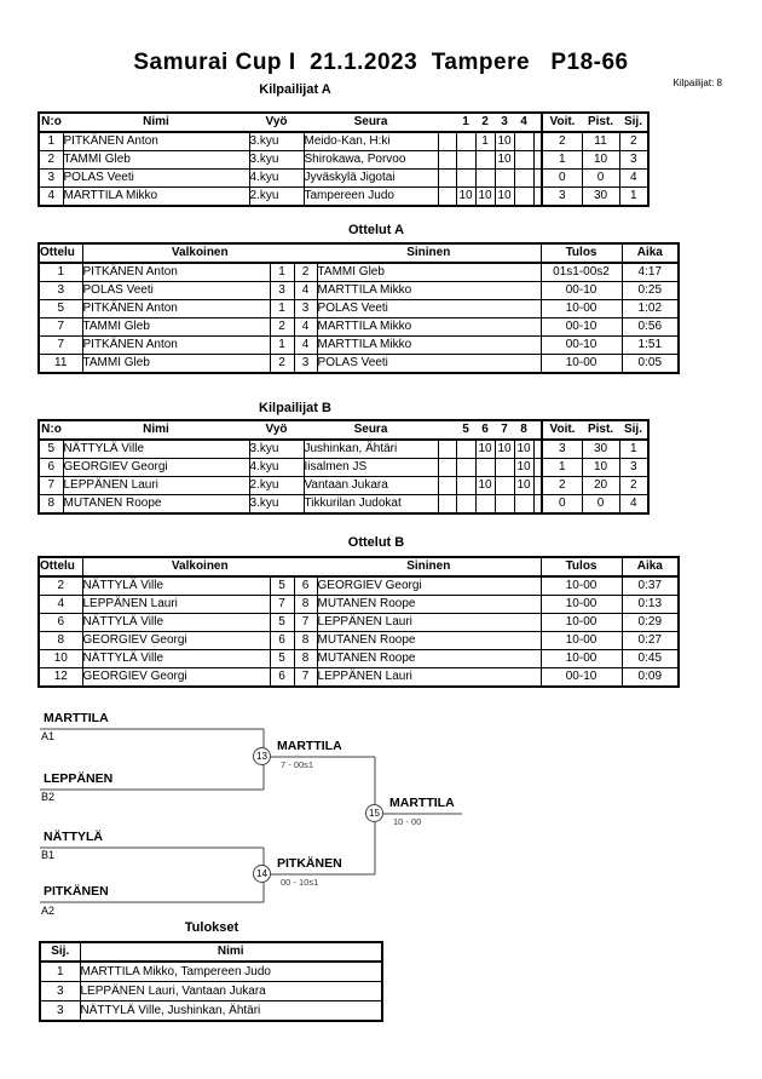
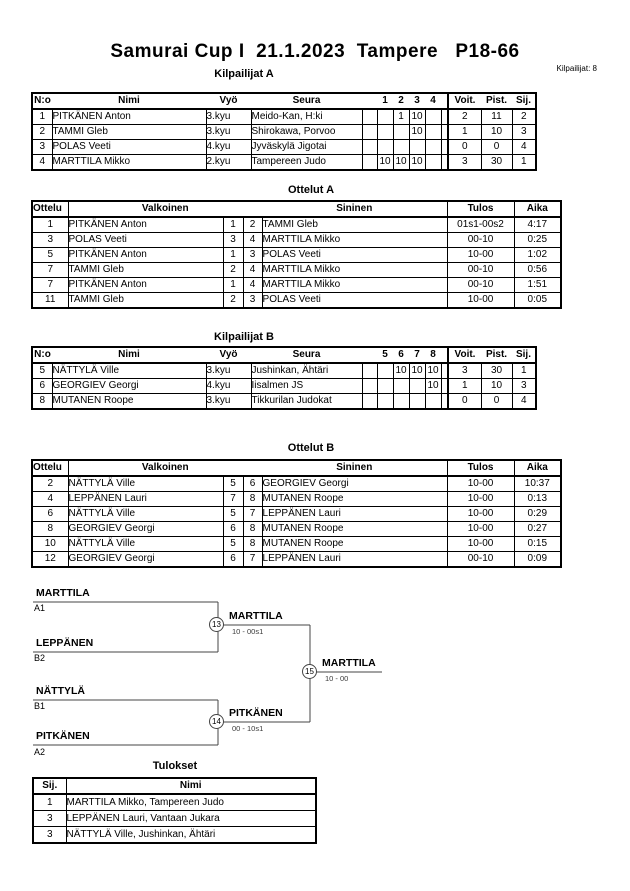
  Samurai Cup I 21.1.2023 Tampere P18-66
  Kilpailijat: 8
  Kilpailijat A
  N:o	Nimi	Vyö	Seura		1	2	3	4		Voit.	Pist.	Sij.
  1	PITKÄNEN Anton	3.kyu	Meido-Kan, H:ki			1	10			2	11	2
  2	TAMMI Gleb	3.kyu	Shirokawa, Porvoo				10			1	10	3
  3	POLAS Veeti	4.kyu	Jyväskylä Jigotai							0	0	4
  4	MARTTILA Mikko	2.kyu	Tampereen Judo		10	10	10			3	30	1
  Ottelut A
  Ottelu	Valkoinen	Sininen	Tulos	Aika
  1	PITKÄNEN Anton	1	2	TAMMI Gleb	01s1-00s2	4:17
  3	POLAS Veeti	3	4	MARTTILA Mikko	00-10	0:25
  5	PITKÄNEN Anton	1	3	POLAS Veeti	10-00	1:02
  7	TAMMI Gleb	2	4	MARTTILA Mikko	00-10	0:56
  7	PITKÄNEN Anton	1	4	MARTTILA Mikko	00-10	1:51
  11	TAMMI Gleb	2	3	POLAS Veeti	10-00	0:05
  Kilpailijat B
  N:o	Nimi	Vyö	Seura		5	6	7	8		Voit.	Pist.	Sij.
  5	NÄTTYLÄ Ville	3.kyu	Jushinkan, Ähtäri			10	10	10		3	30	1
  6	GEORGIEV Georgi	4.kyu	Iisalmen JS					10		1	10	3
- 7	LEPPÄNEN Lauri	2.kyu	Vantaan Jukara			10		10		2	20	2
  8	MUTANEN Roope	3.kyu	Tikkurilan Judokat							0	0	4
  Ottelut B
  Ottelu	Valkoinen	Sininen	Tulos	Aika
- 2	NÄTTYLÄ Ville	5	6	GEORGIEV Georgi	10-00	0:37
+ 2	NÄTTYLÄ Ville	5	6	GEORGIEV Georgi	10-00	10:37
  4	LEPPÄNEN Lauri	7	8	MUTANEN Roope	10-00	0:13
  6	NÄTTYLÄ Ville	5	7	LEPPÄNEN Lauri	10-00	0:29
  8	GEORGIEV Georgi	6	8	MUTANEN Roope	10-00	0:27
- 10	NÄTTYLÄ Ville	5	8	MUTANEN Roope	10-00	0:45
+ 10	NÄTTYLÄ Ville	5	8	MUTANEN Roope	10-00	0:15
  12	GEORGIEV Georgi	6	7	LEPPÄNEN Lauri	00-10	0:09
  MARTTILA
  A1
  LEPPÄNEN
  B2
  NÄTTYLÄ
  B1
  PITKÄNEN
  A2
  13
  MARTTILA
- 7 - 00s1
+ 10 - 00s1
  14
  PITKÄNEN
  00 - 10s1
  15
  MARTTILA
  10 - 00
  Tulokset
  Sij.	Nimi
  1	MARTTILA Mikko, Tampereen Judo
  3	LEPPÄNEN Lauri, Vantaan Jukara
  3	NÄTTYLÄ Ville, Jushinkan, Ähtäri
